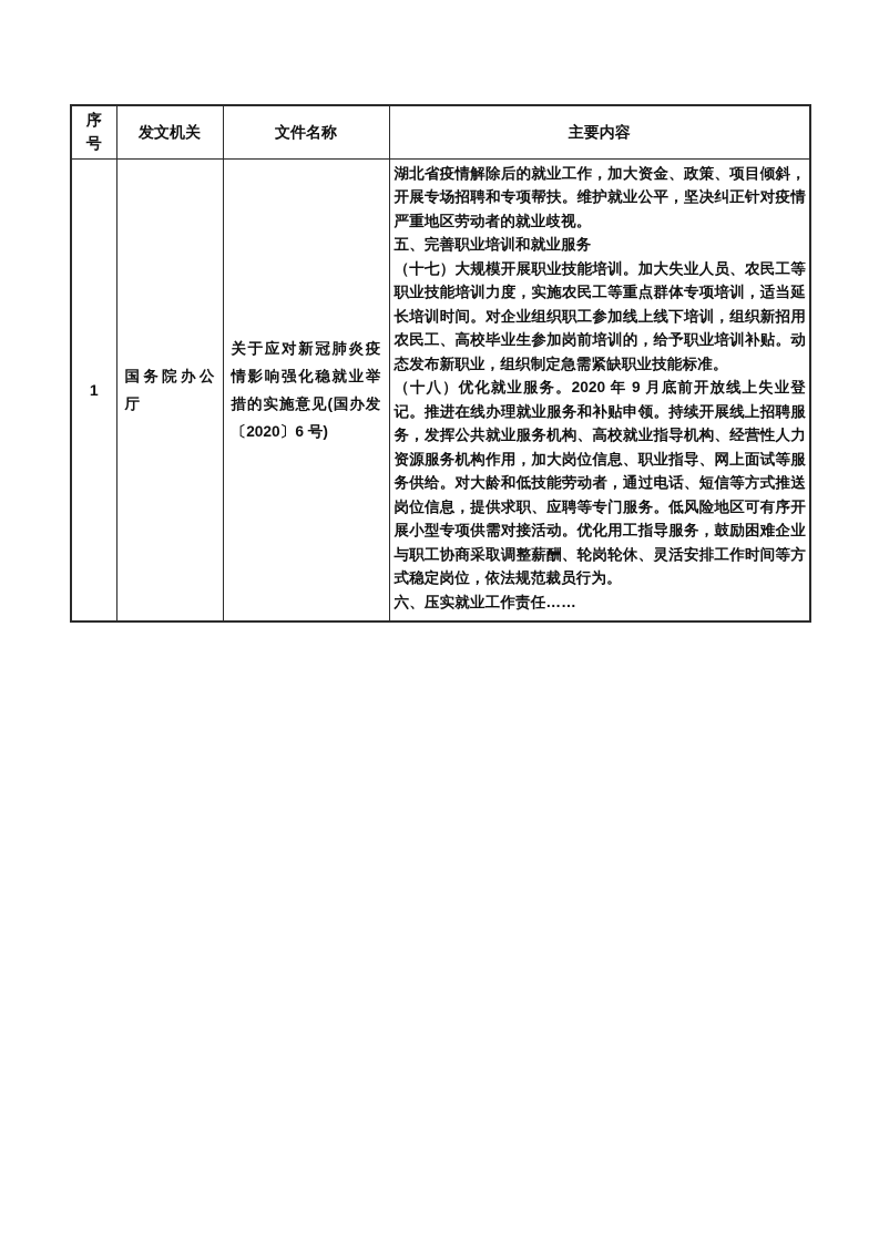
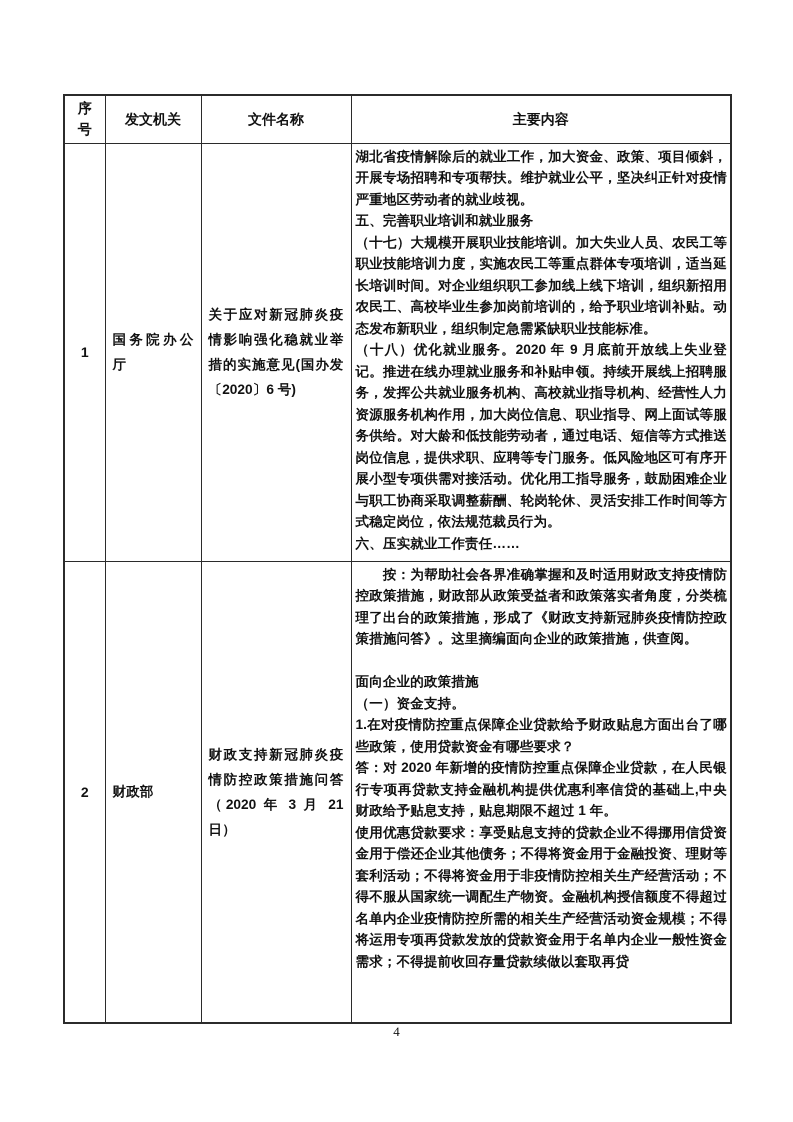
  序号	发文机关	文件名称	主要内容
  1	国务院办公厅	关于应对新冠肺炎疫情影响强化稳就业举措的实施意见(国办发〔2020〕6 号)	湖北省疫情解除后的就业工作，加大资金、政策、项目倾斜，开展专场招聘和专项帮扶。维护就业公平，坚决纠正针对疫情严重地区劳动者的就业歧视。五、完善职业培训和就业服务（十七）大规模开展职业技能培训。加大失业人员、农民工等职业技能培训力度，实施农民工等重点群体专项培训，适当延长培训时间。对企业组织职工参加线上线下培训，组织新招用农民工、高校毕业生参加岗前培训的，给予职业培训补贴。动态发布新职业，组织制定急需紧缺职业技能标准。（十八）优化就业服务。2020 年 9 月底前开放线上失业登记。推进在线办理就业服务和补贴申领。持续开展线上招聘服务，发挥公共就业服务机构、高校就业指导机构、经营性人力资源服务机构作用，加大岗位信息、职业指导、网上面试等服务供给。对大龄和低技能劳动者，通过电话、短信等方式推送岗位信息，提供求职、应聘等专门服务。低风险地区可有序开展小型专项供需对接活动。优化用工指导服务，鼓励困难企业与职工协商采取调整薪酬、轮岗轮休、灵活安排工作时间等方式稳定岗位，依法规范裁员行为。六、压实就业工作责任……
+ 2	财政部	财政支持新冠肺炎疫情防控政策措施问答（2020 年 3 月 21 日）	按：为帮助社会各界准确掌握和及时适用财政支持疫情防控政策措施，财政部从政策受益者和政策落实者角度，分类梳理了出台的政策措施，形成了《财政支持新冠肺炎疫情防控政策措施问答》。这里摘编面向企业的政策措施，供查阅。 面向企业的政策措施（一）资金支持。1.在对疫情防控重点保障企业贷款给予财政贴息方面出台了哪些政策，使用贷款资金有哪些要求？答：对 2020 年新增的疫情防控重点保障企业贷款，在人民银行专项再贷款支持金融机构提供优惠利率信贷的基础上,中央财政给予贴息支持，贴息期限不超过 1 年。使用优惠贷款要求：享受贴息支持的贷款企业不得挪用信贷资金用于偿还企业其他债务；不得将资金用于金融投资、理财等套利活动；不得将资金用于非疫情防控相关生产经营活动；不得不服从国家统一调配生产物资。金融机构授信额度不得超过名单内企业疫情防控所需的相关生产经营活动资金规模；不得将运用专项再贷款发放的贷款资金用于名单内企业一般性资金需求；不得提前收回存量贷款续做以套取再贷
+ 4
